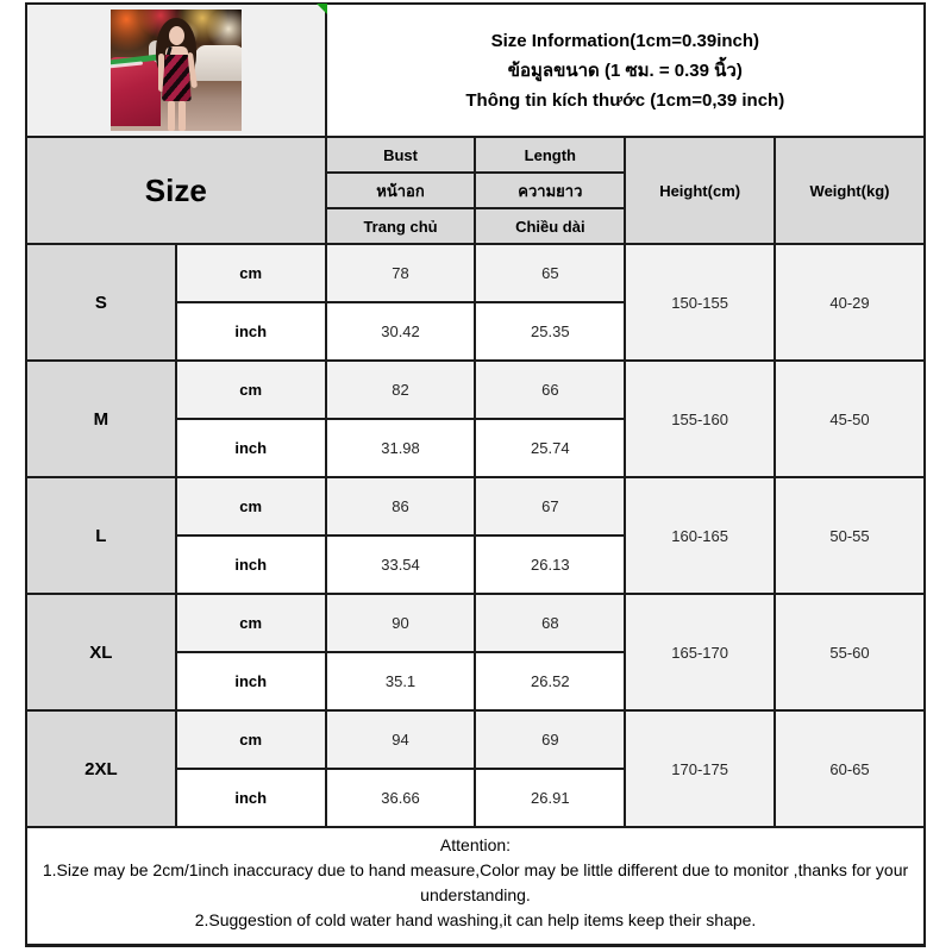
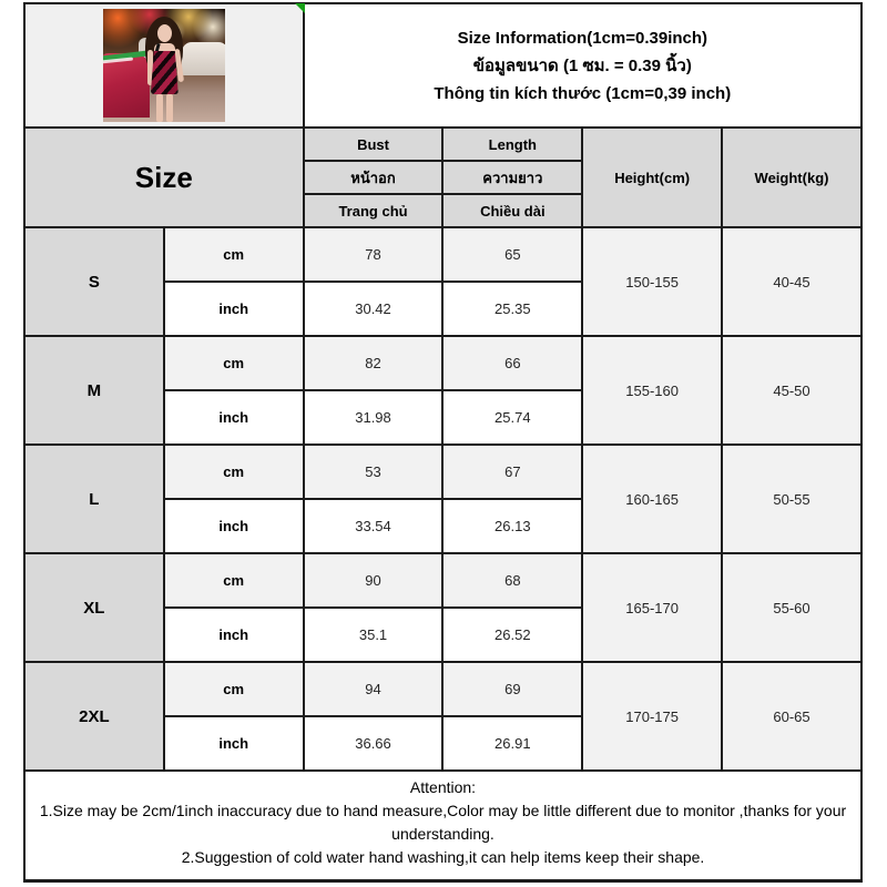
  	Size Information(1cm=0.39inch) ข้อมูลขนาด (1 ซม. = 0.39 นิ้ว) Thông tin kích thước (1cm=0,39 inch)
  Size	Bust	Length	Height(cm)	Weight(kg)
  หน้าอก	ความยาว
  Trang chủ	Chiều dài
- S	cm	78	65	150-155	40-29
+ S	cm	78	65	150-155	40-45
  inch	30.42	25.35
  M	cm	82	66	155-160	45-50
  inch	31.98	25.74
- L	cm	86	67	160-165	50-55
+ L	cm	53	67	160-165	50-55
  inch	33.54	26.13
  XL	cm	90	68	165-170	55-60
  inch	35.1	26.52
  2XL	cm	94	69	170-175	60-65
  inch	36.66	26.91
  Attention: 1.Size may be 2cm/1inch inaccuracy due to hand measure,Color may be little different due to monitor ,thanks for your understanding. 2.Suggestion of cold water hand washing,it can help items keep their shape.
